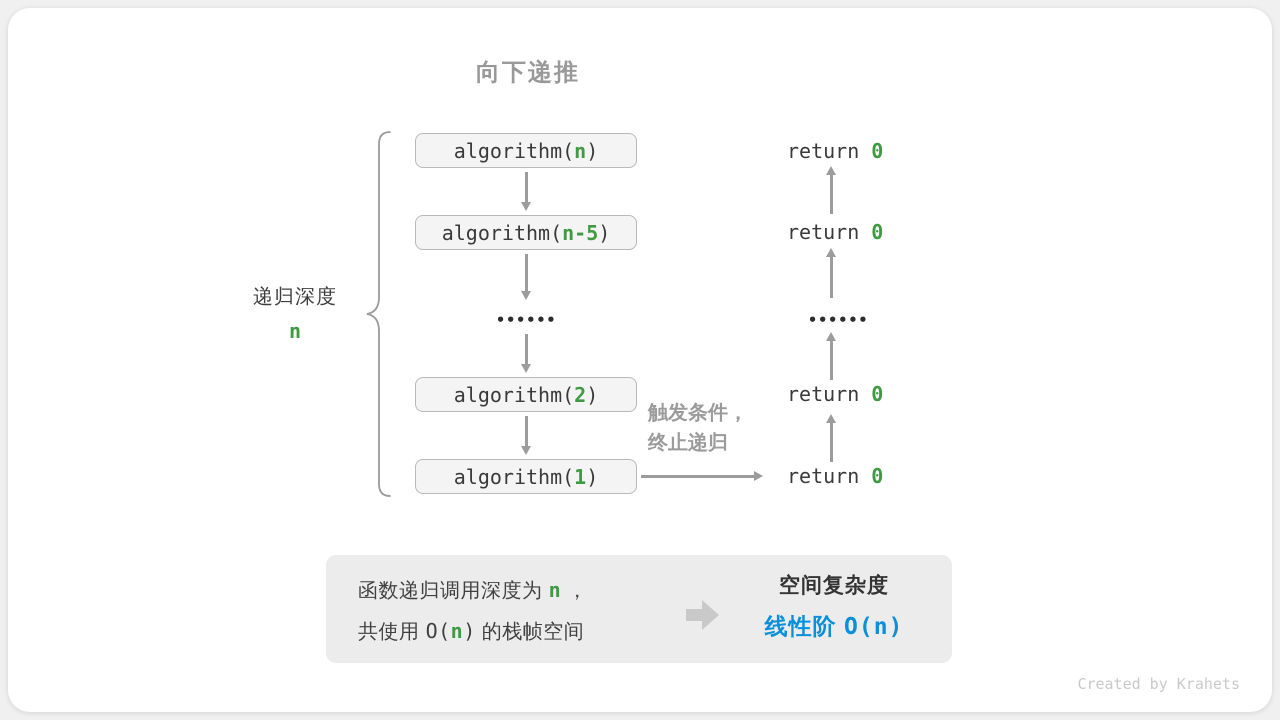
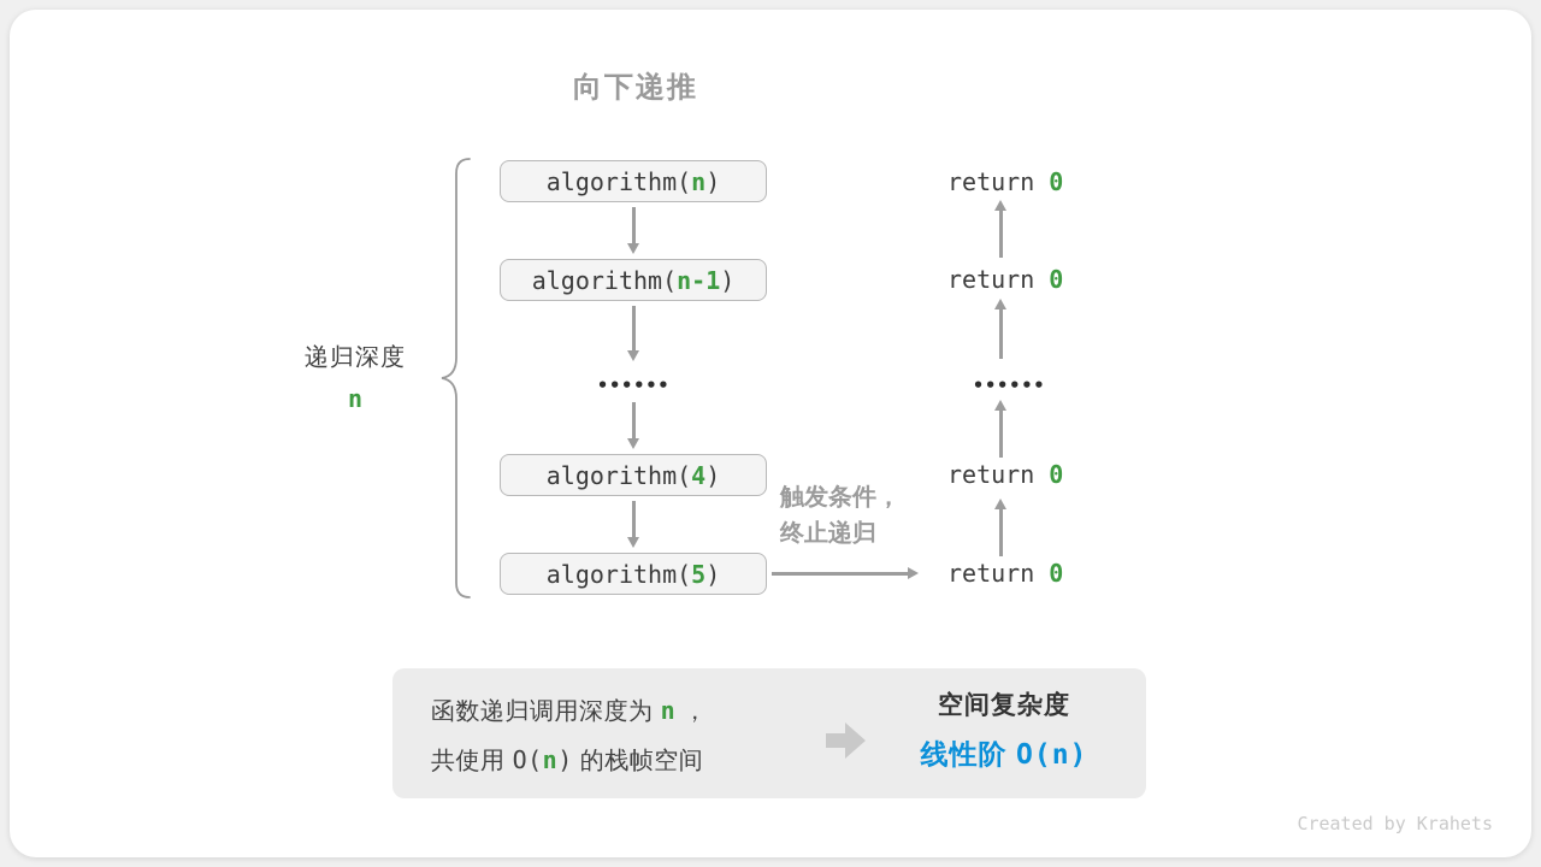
  向下递推
  递归深度
  n
  algorithm(
  n
  )
  algorithm(
- n-5
+ n-1
  )
  ••••••
  algorithm(
- 2
+ 4
  )
  algorithm(
- 1
+ 5
  )
  return 0
  return 0
  ••••••
  return 0
  return 0
  触发条件，
  终止递归
  函数递归调用深度为 n ，
  共使用 O(n) 的栈帧空间
  空间复杂度
  线性阶 O(n)
  Created by Krahets
